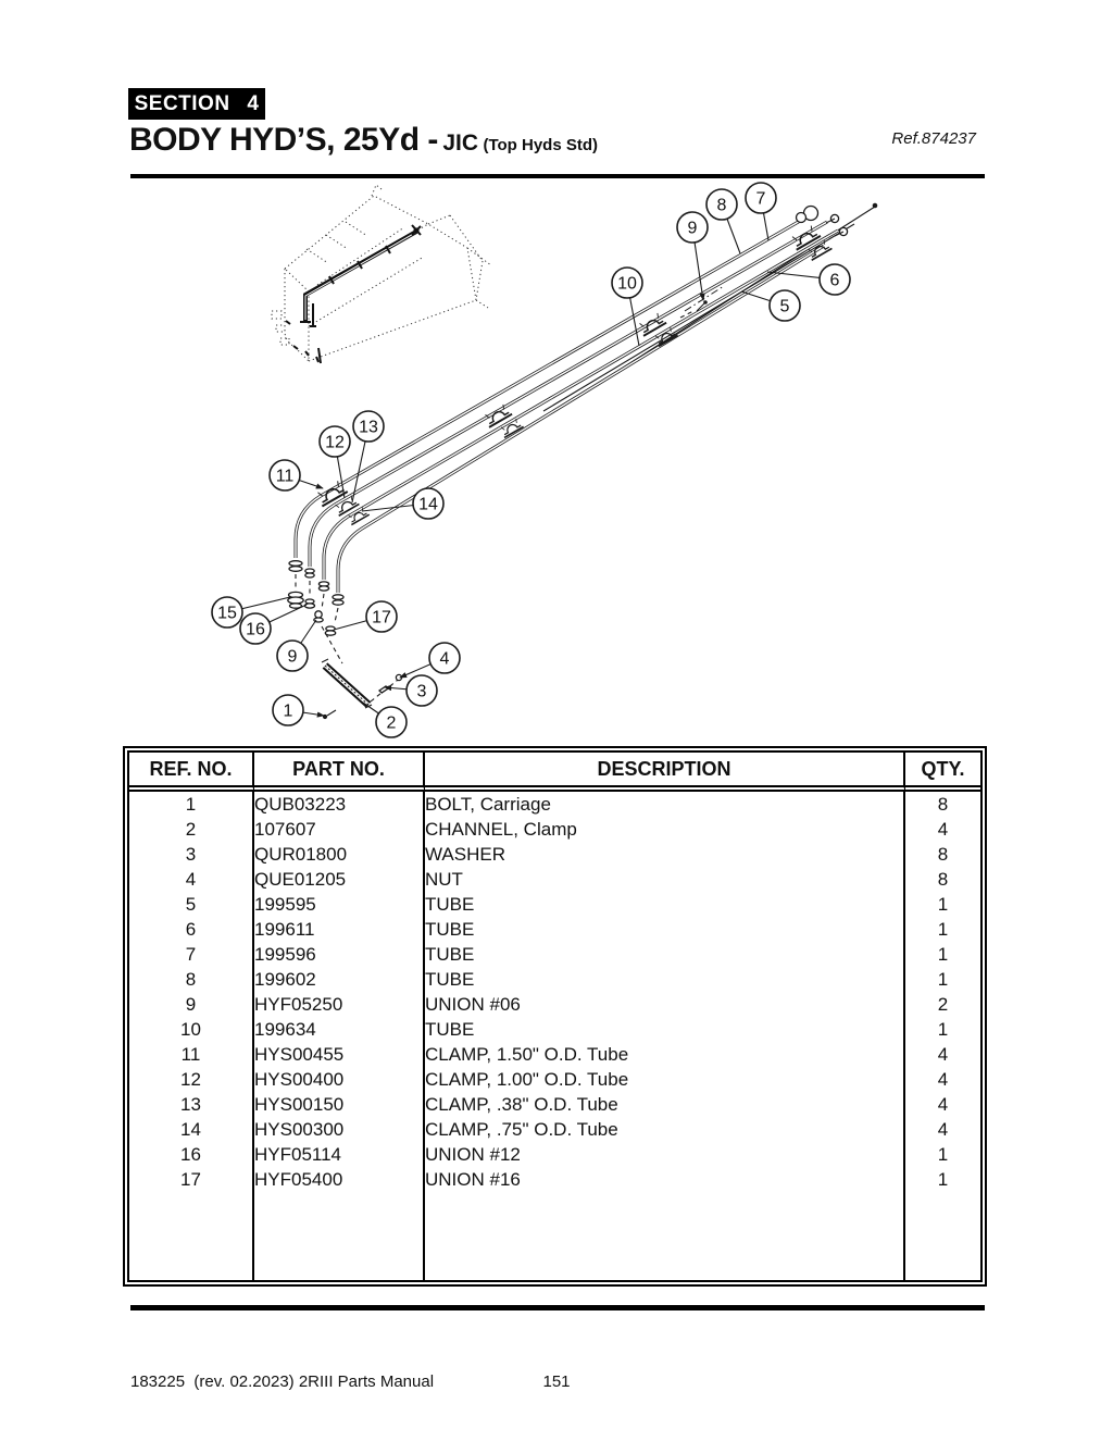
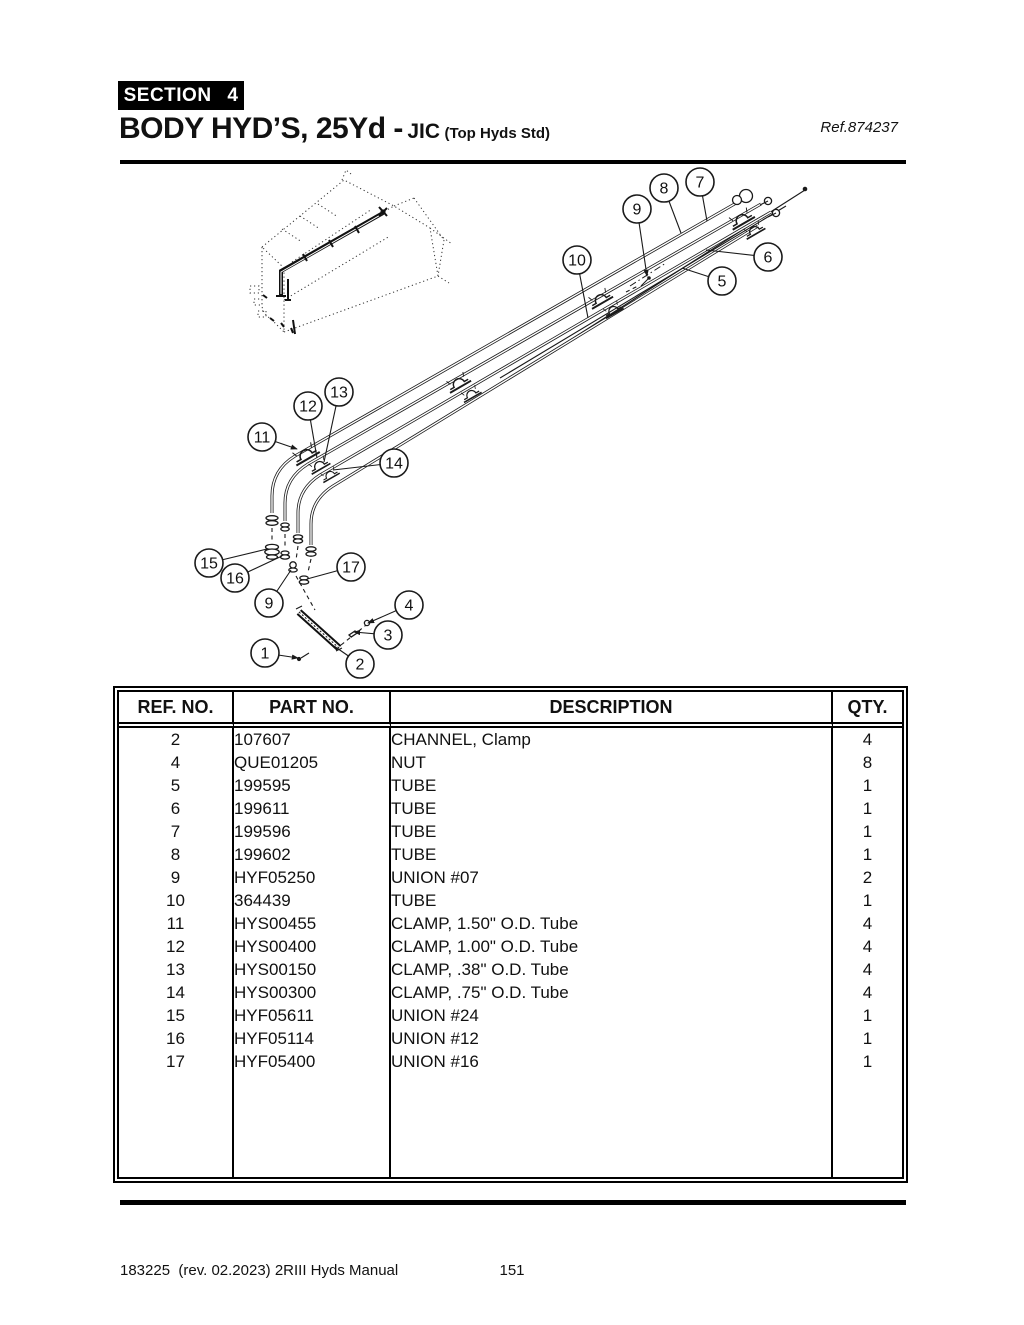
  SECTION 4
  BODY HYD’S, 25Yd - JIC (Top Hyds Std)
  Ref.874237
  9
  8
  7
  6
  5
  10
  13
  12
  11
  14
  15
  16
  17
  9
  4
  3
  1
  2
  REF. NO.	PART NO.	DESCRIPTION	QTY.
- 1	QUB03223	BOLT, Carriage	8
  2	107607	CHANNEL, Clamp	4
- 3	QUR01800	WASHER	8
  4	QUE01205	NUT	8
  5	199595	TUBE	1
  6	199611	TUBE	1
  7	199596	TUBE	1
  8	199602	TUBE	1
- 9	HYF05250	UNION #06	2
+ 9	HYF05250	UNION #07	2
- 10	199634	TUBE	1
+ 10	364439	TUBE	1
  11	HYS00455	CLAMP, 1.50" O.D. Tube	4
  12	HYS00400	CLAMP, 1.00" O.D. Tube	4
  13	HYS00150	CLAMP, .38" O.D. Tube	4
  14	HYS00300	CLAMP, .75" O.D. Tube	4
+ 15	HYF05611	UNION #24	1
  16	HYF05114	UNION #12	1
  17	HYF05400	UNION #16	1
- 183225 (rev. 02.2023) 2RIII Parts Manual
+ 183225 (rev. 02.2023) 2RIII Hyds Manual
  151
